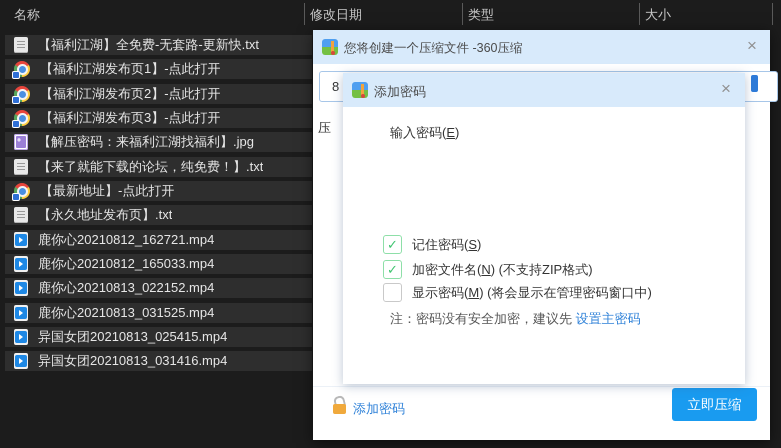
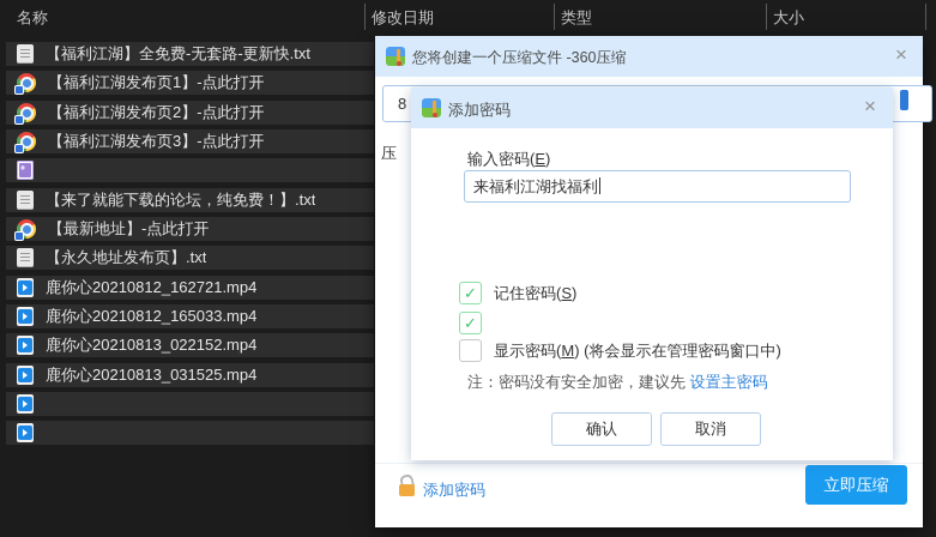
  名称
  修改日期
  类型
  大小
  【福利江湖】全免费-无套路-更新快.txt
  【福利江湖发布页1】-点此打开
  【福利江湖发布页2】-点此打开
  【福利江湖发布页3】-点此打开
- 【解压密码：来福利江湖找福利】.jpg
  【来了就能下载的论坛，纯免费！】.txt
  【最新地址】-点此打开
  【永久地址发布页】.txt
  鹿你心20210812_162721.mp4
  鹿你心20210812_165033.mp4
  鹿你心20210813_022152.mp4
  鹿你心20210813_031525.mp4
- 异国女团20210813_025415.mp4
- 异国女团20210813_031416.mp4
  您将创建一个压缩文件 -360压缩
  ×
  8
  压
  添加密码
  立即压缩
  添加密码
  ×
  输入密码(E)
+ 来福利江湖找福利
  记住密码(S)
- 加密文件名(N) (不支持ZIP格式)
  显示密码(M) (将会显示在管理密码窗口中)
  注：密码没有安全加密，建议先 设置主密码
+ 确认
+ 取消
